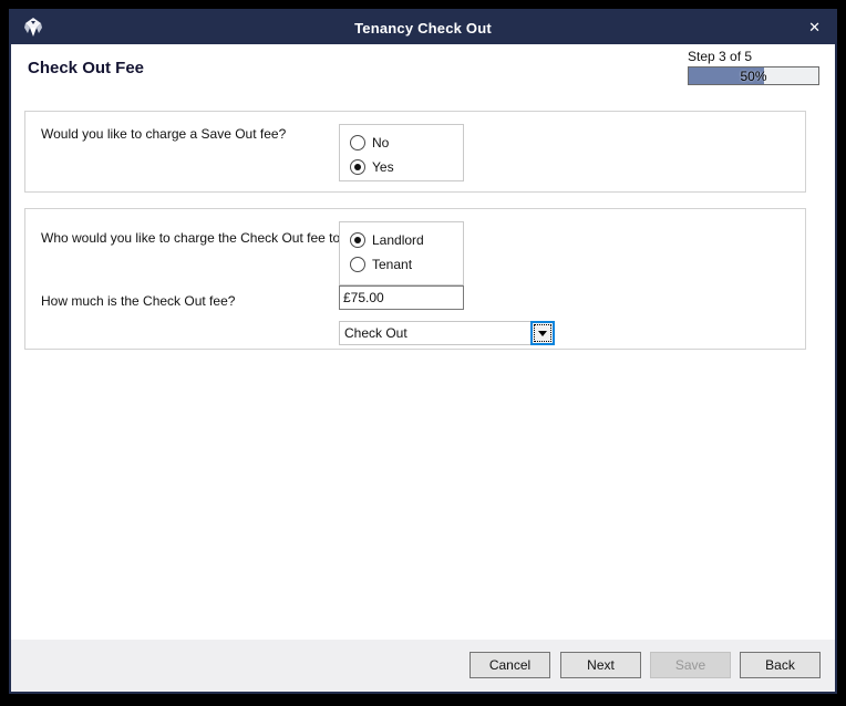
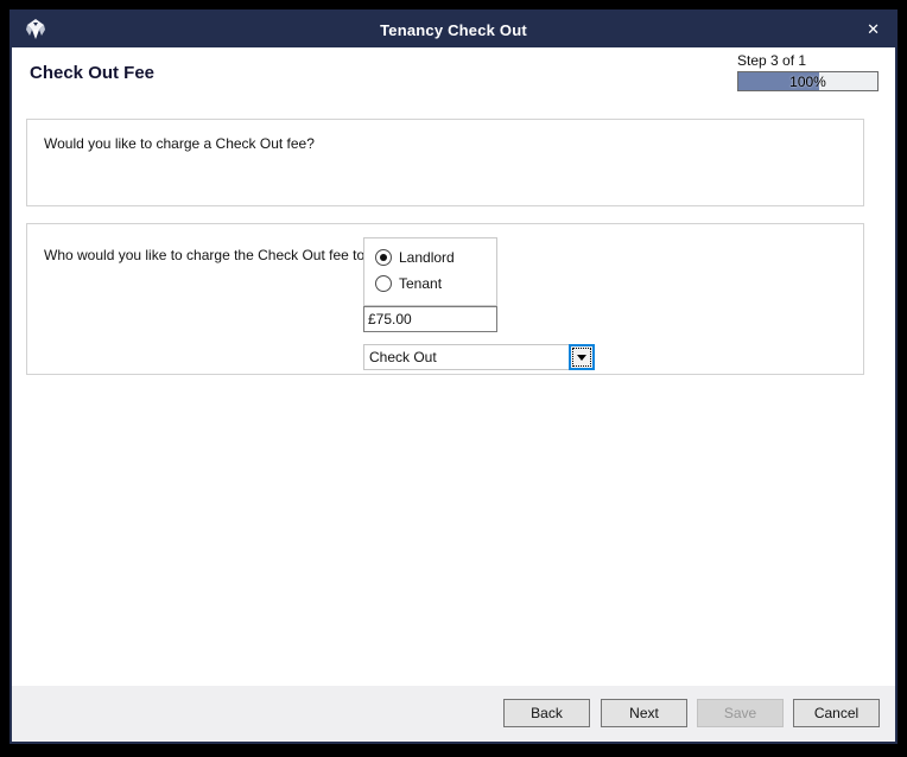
  Tenancy Check Out
  ✕
  Check Out Fee
- Step 3 of 5
+ Step 3 of 1
- 50%
+ 100%
- Would you like to charge a Save Out fee?
+ Would you like to charge a Check Out fee?
- No
- Yes
  Who would you like to charge the Check Out fee to
  Landlord
  Tenant
- How much is the Check Out fee?
  £75.00
  Check Out
- Cancel
+ Back
  Next
  Save
- Back
+ Cancel
